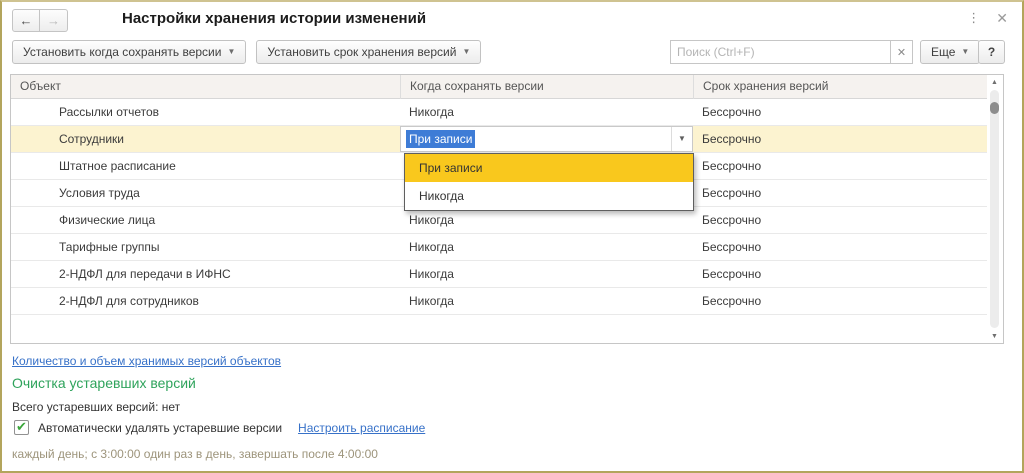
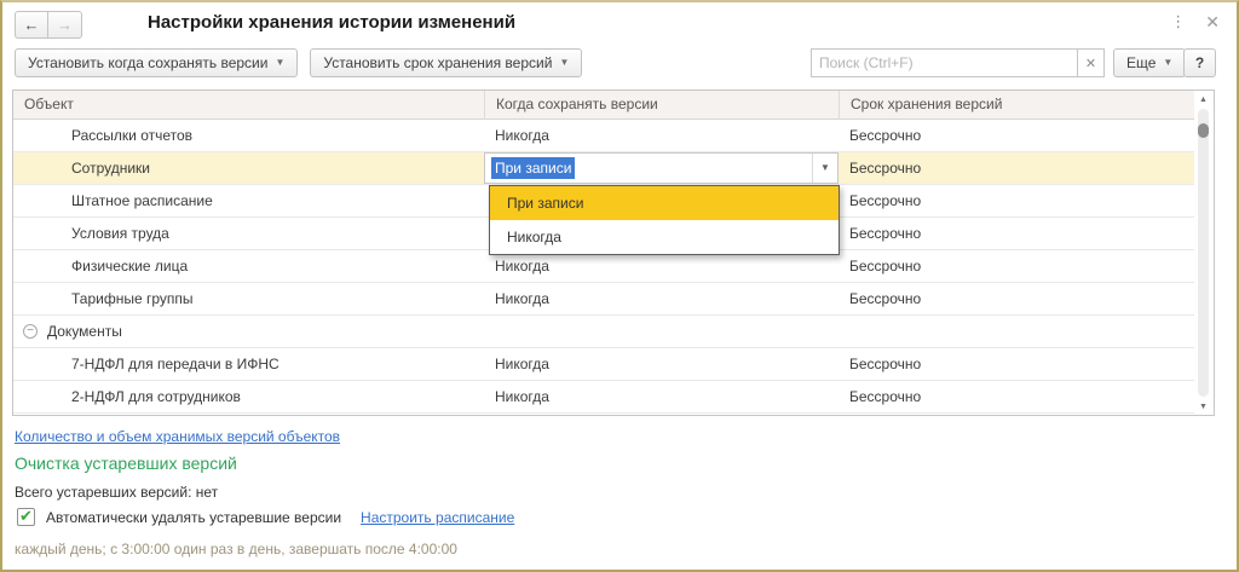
  ←
  →
  Настройки хранения истории изменений
  ⋮
  ✕
  Установить когда сохранять версии
  ▼
  Установить срок хранения версий
  ▼
  Поиск (Ctrl+F)
  ✕
  Еще
  ▼
  ?
  Объект
  Когда сохранять версии
  Срок хранения версий
  Рассылки отчетов
  Никогда
  Бессрочно
  Сотрудники
  Бессрочно
  При записи
  ▼
  Штатное расписание
  Бессрочно
  Условия труда
  Бессрочно
  Физические лица
  Никогда
  Бессрочно
  Тарифные группы
  Никогда
  Бессрочно
+ −
+ Документы
- 2-НДФЛ для передачи в ИФНС
+ 7-НДФЛ для передачи в ИФНС
  Никогда
  Бессрочно
  2-НДФЛ для сотрудников
  Никогда
  Бессрочно
  При записи
  Никогда
  Количество и объем хранимых версий объектов
  Очистка устаревших версий
  Всего устаревших версий: нет
  ✔
  Автоматически удалять устаревшие версии
  Настроить расписание
  каждый день; с 3:00:00 один раз в день, завершать после 4:00:00
